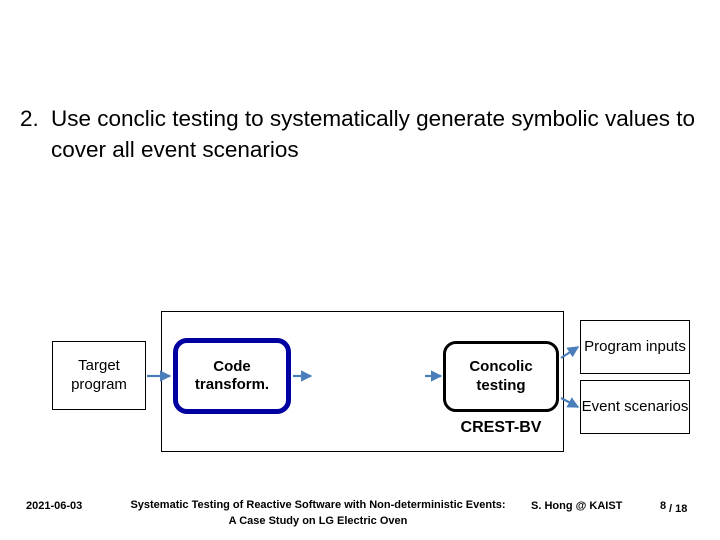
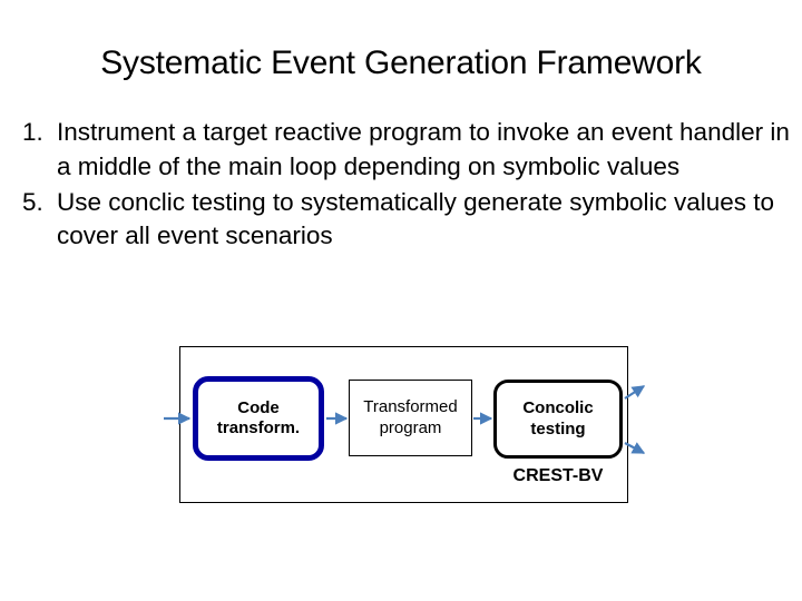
+ Systematic Event Generation Framework
+ 1.
+ Instrument a target reactive program to invoke an event handler in a middle of the main loop depending on symbolic values
- 2.
+ 5.
  Use conclic testing to systematically generate symbolic values to cover all event scenarios
- Target program
  Code transform.
+ Transformed program
  Concolic testing
  CREST-BV
- Program inputs
- Event scenarios
- 2021-06-03
- Systematic Testing of Reactive Software with Non-deterministic Events:
- A Case Study on LG Electric Oven
- S. Hong @ KAIST
- 8 / 18
